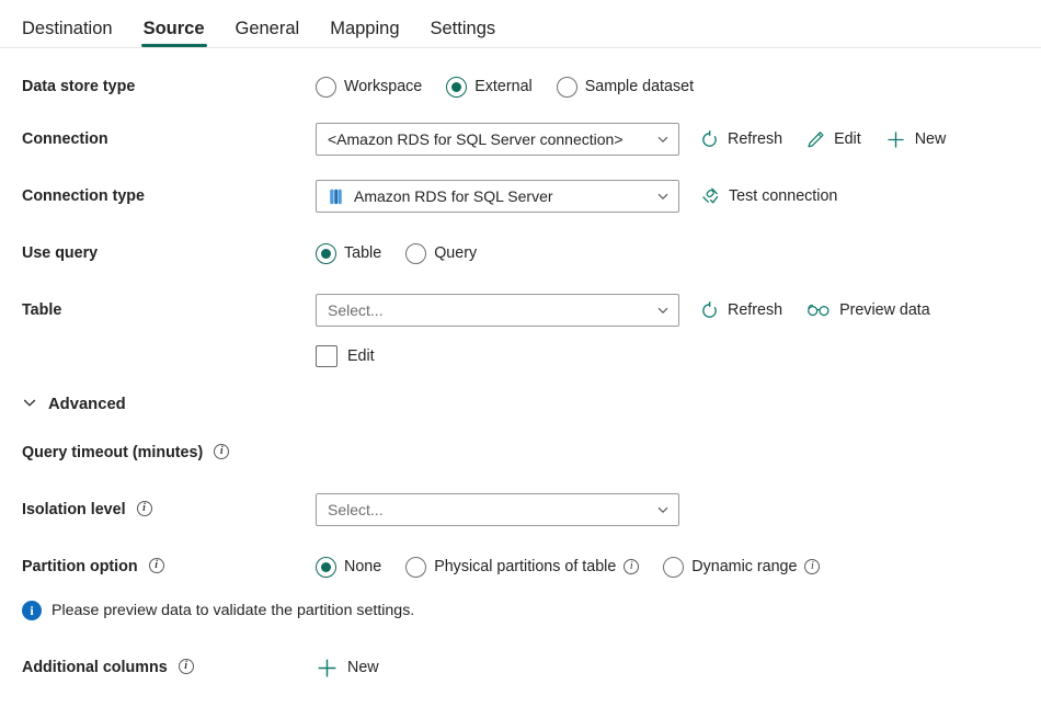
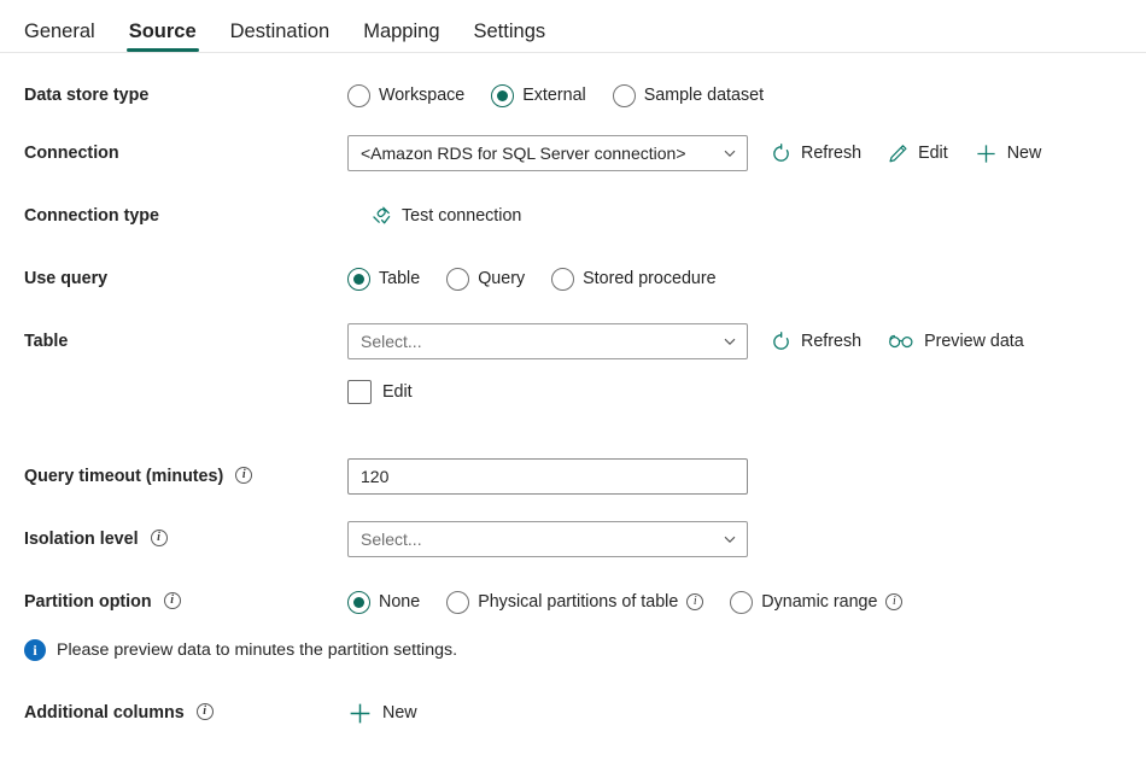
- Destination
+ General
  Source
- General
+ Destination
  Mapping
  Settings
  Data store type
  Workspace
  External
  Sample dataset
  Connection
  <Amazon RDS for SQL Server connection>
  Refresh
  Edit
  New
  Connection type
- Amazon RDS for SQL Server
  Test connection
  Use query
  Table
  Query
+ Stored procedure
  Table
  Select...
  Refresh
  Preview data
  Edit
- Advanced
  Query timeout (minutes)
  i
+ 120
  Isolation level
  i
  Select...
  Partition option
  i
  None
  Physical partitions of table
  i
  Dynamic range
  i
  i
- Please preview data to validate the partition settings.
+ Please preview data to minutes the partition settings.
  Additional columns
  i
  New
